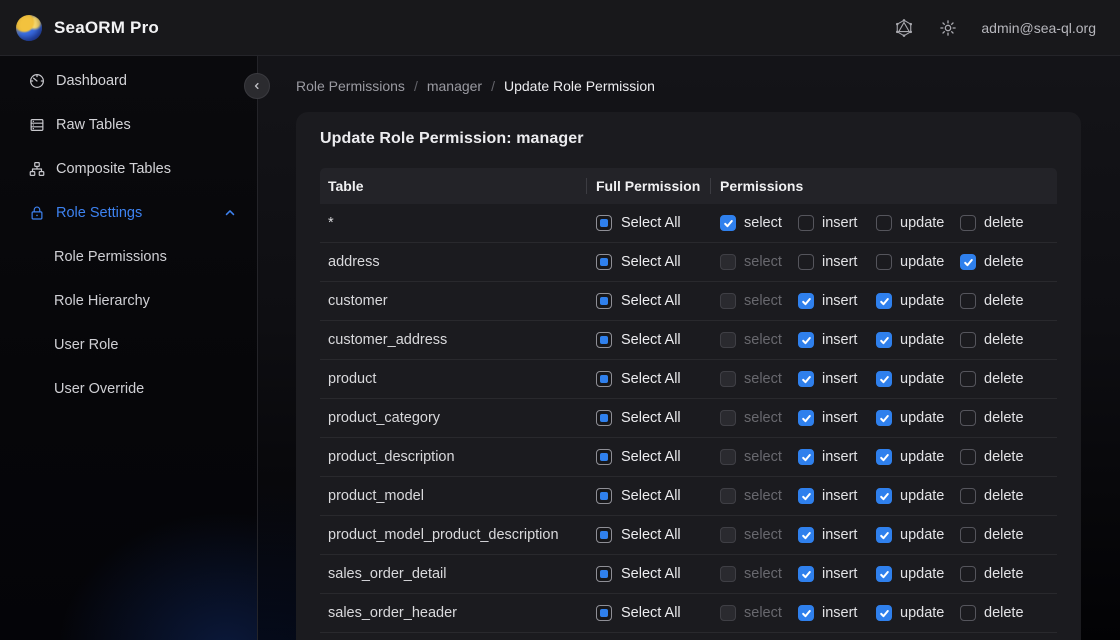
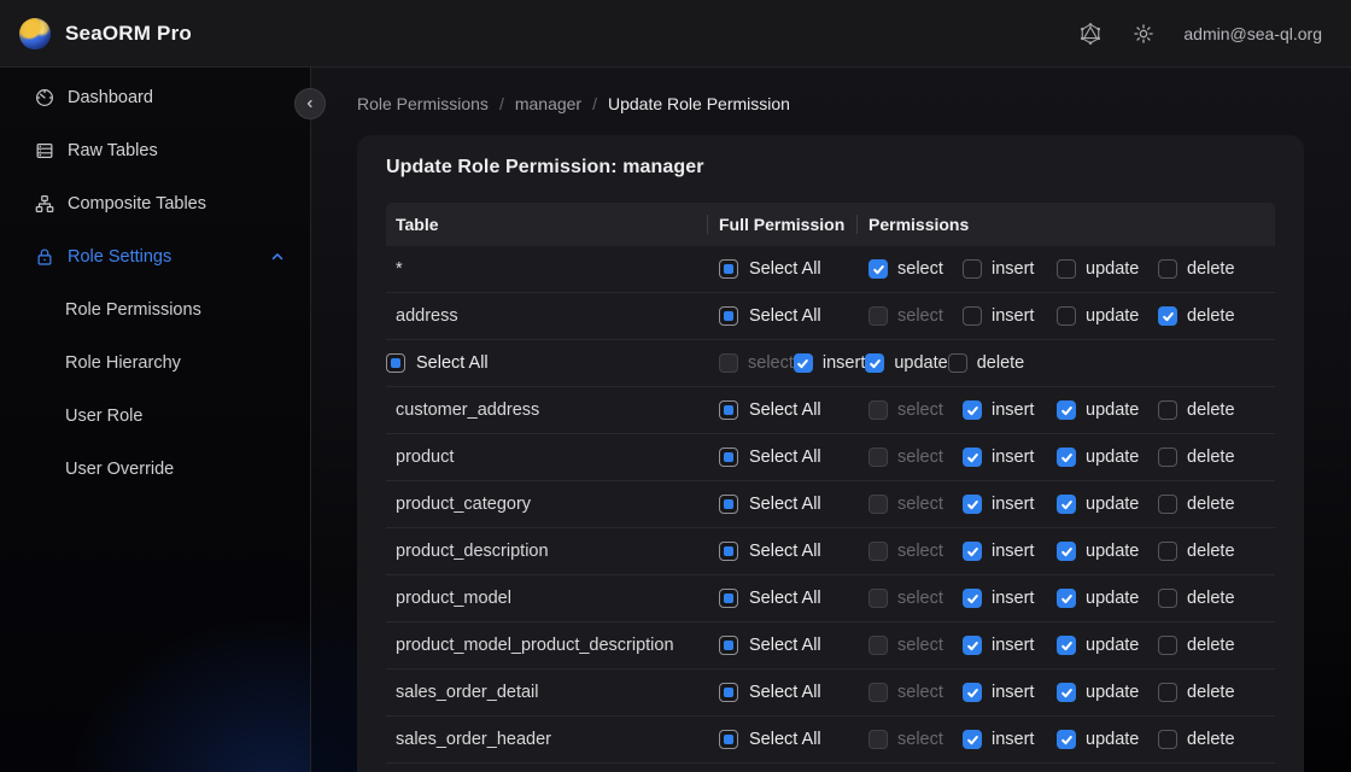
  SeaORM Pro
  admin@sea-ql.org
  Dashboard
  Raw Tables
  Composite Tables
  Role Settings
  Role Permissions
  Role Hierarchy
  User Role
  User Override
  Role Permissions
  /
  manager
  /
  Update Role Permission
  Update Role Permission: manager
  Table
  Full Permission
  Permissions
  *
  Select All
  select
  insert
  update
  delete
  address
  Select All
  select
  insert
  update
  delete
- customer
  Select All
  select
  insert
  update
  delete
  customer_address
  Select All
  select
  insert
  update
  delete
  product
  Select All
  select
  insert
  update
  delete
  product_category
  Select All
  select
  insert
  update
  delete
  product_description
  Select All
  select
  insert
  update
  delete
  product_model
  Select All
  select
  insert
  update
  delete
  product_model_product_description
  Select All
  select
  insert
  update
  delete
  sales_order_detail
  Select All
  select
  insert
  update
  delete
  sales_order_header
  Select All
  select
  insert
  update
  delete
